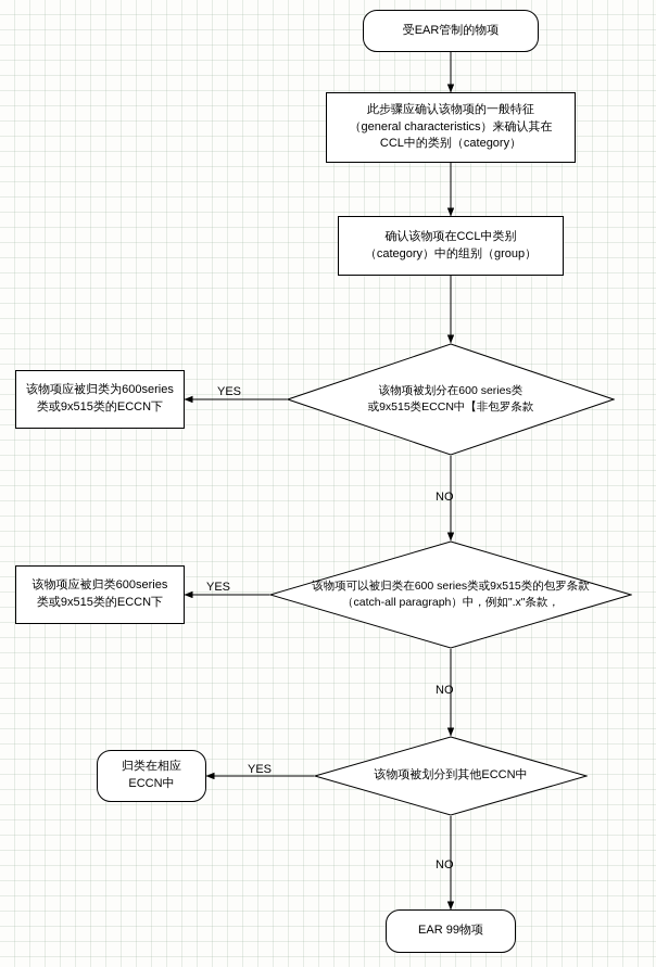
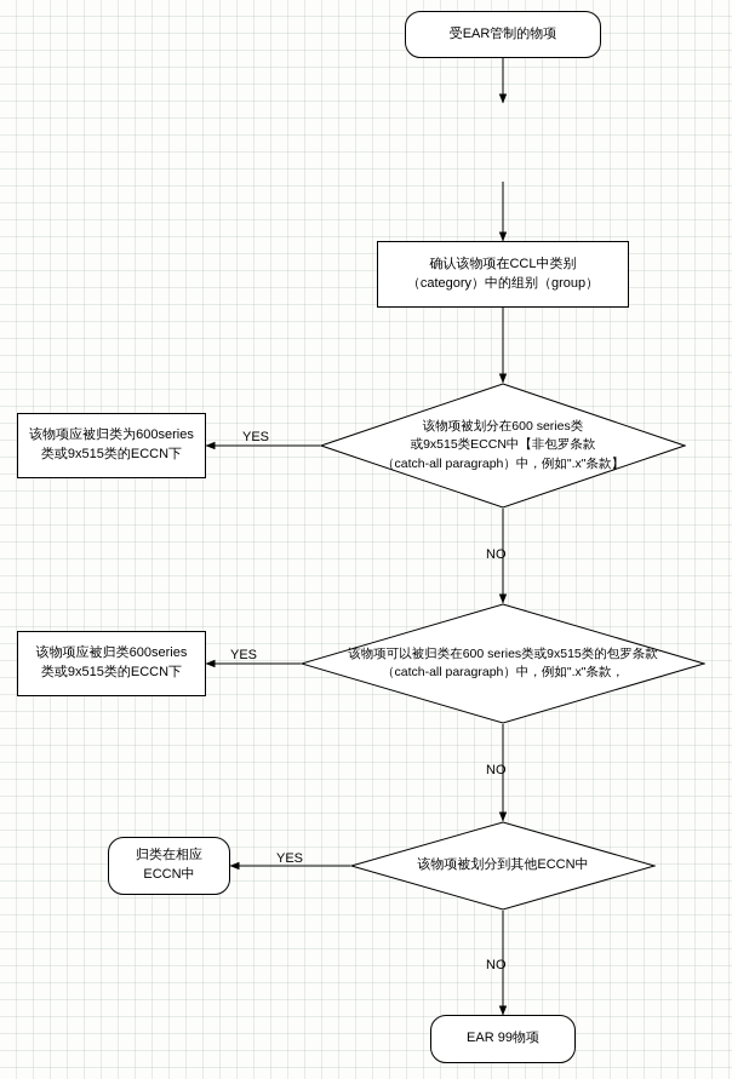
  受EAR管制的物项
- 此步骤应确认该物项的一般特征
- （general characteristics）来确认其在
- CCL中的类别（category）
  确认该物项在CCL中类别
  （category）中的组别（group）
  该物项被划分在600 series类
  或9x515类ECCN中【非包罗条款
+ （catch-all paragraph）中，例如".x"条款】
  该物项应被归类为600series
  类或9x515类的ECCN下
  该物项可以被归类在600 series类或9x515类的包罗条款
  （catch-all paragraph）中，例如".x"条款，
  该物项应被归类600series
  类或9x515类的ECCN下
  该物项被划分到其他ECCN中
  归类在相应
  ECCN中
  EAR 99物项
  YES
  NO
  YES
  NO
  YES
  NO
